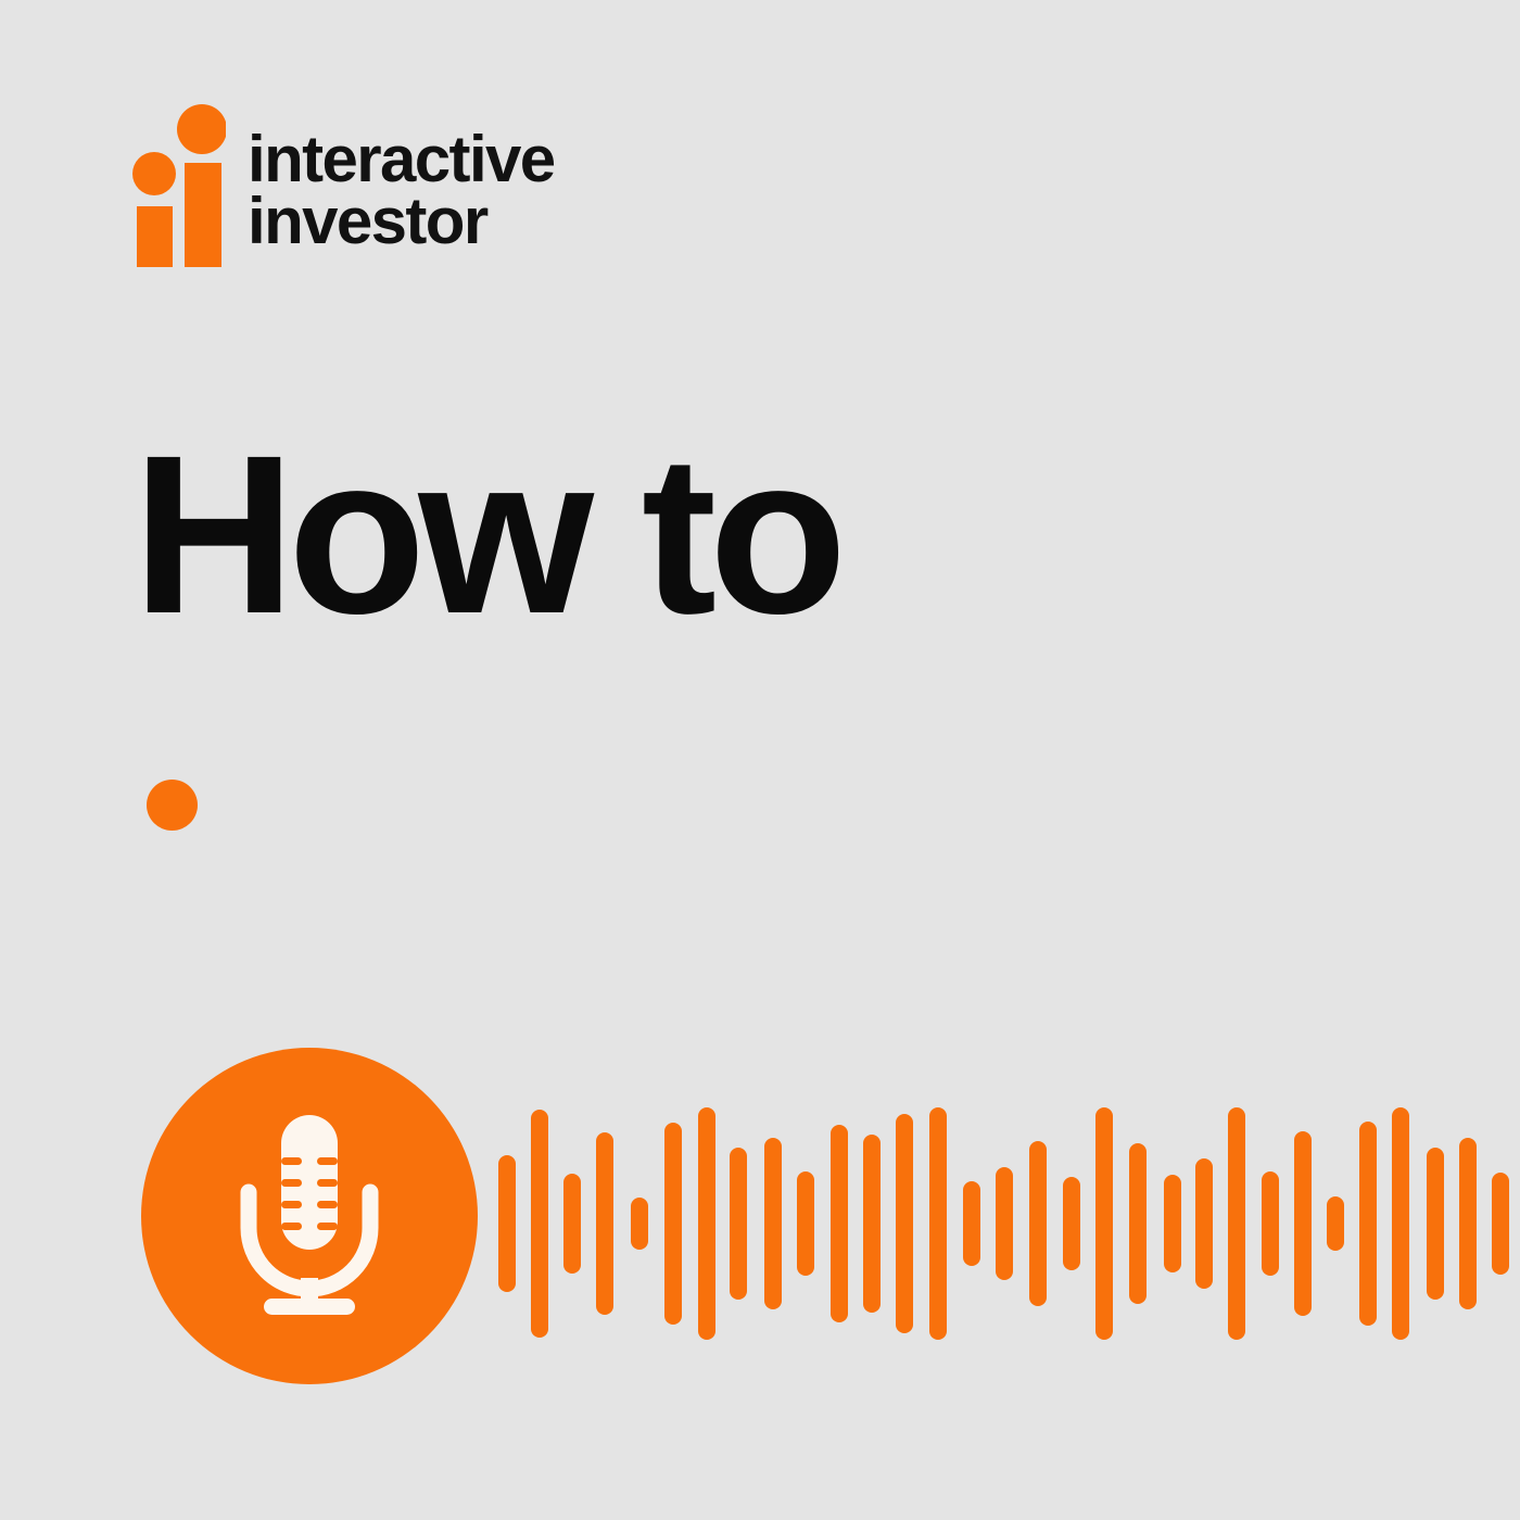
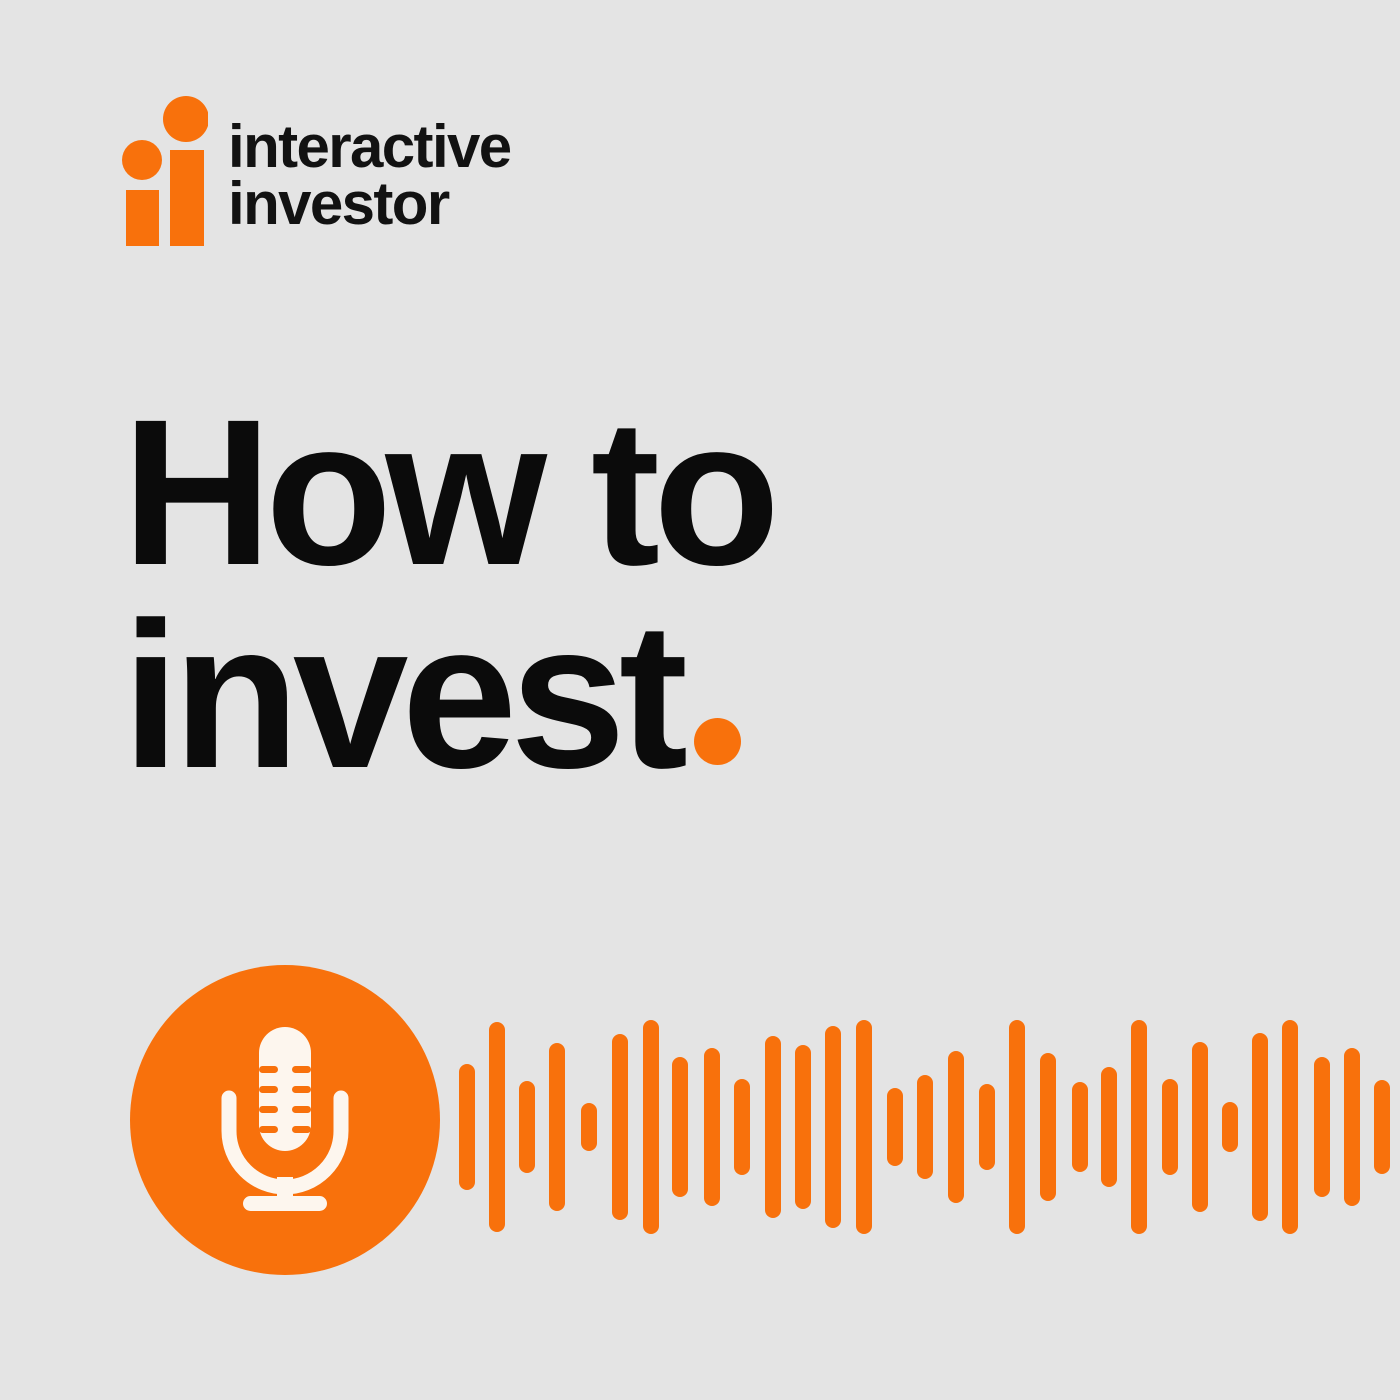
  interactive
  investor
  How to
+ invest
